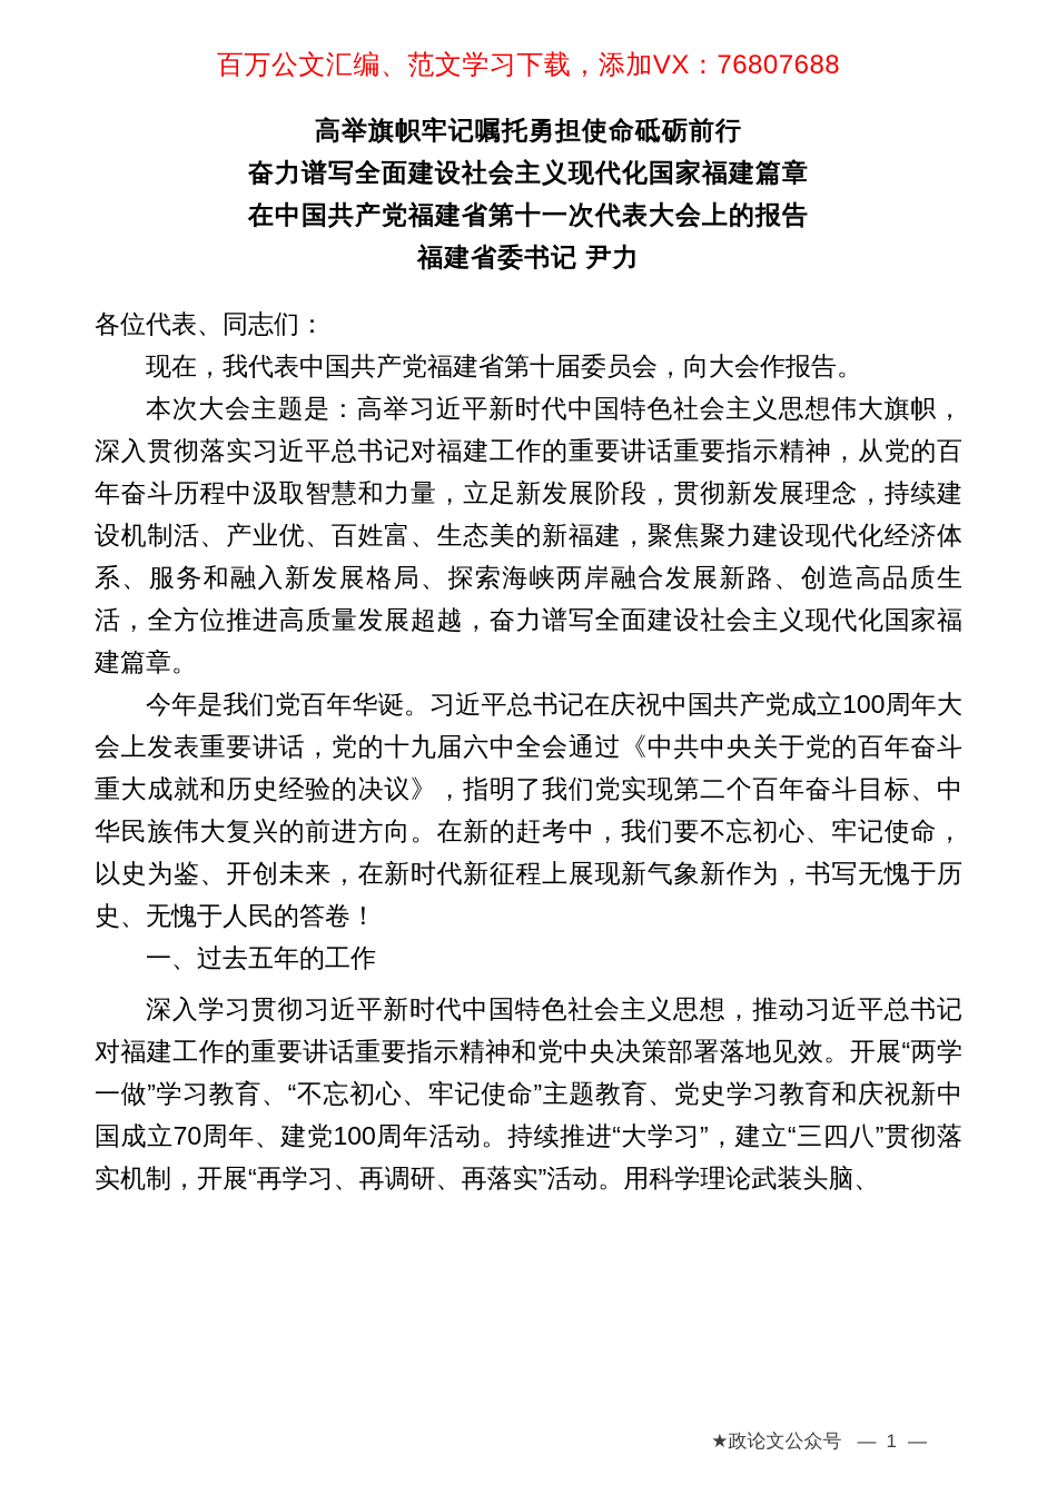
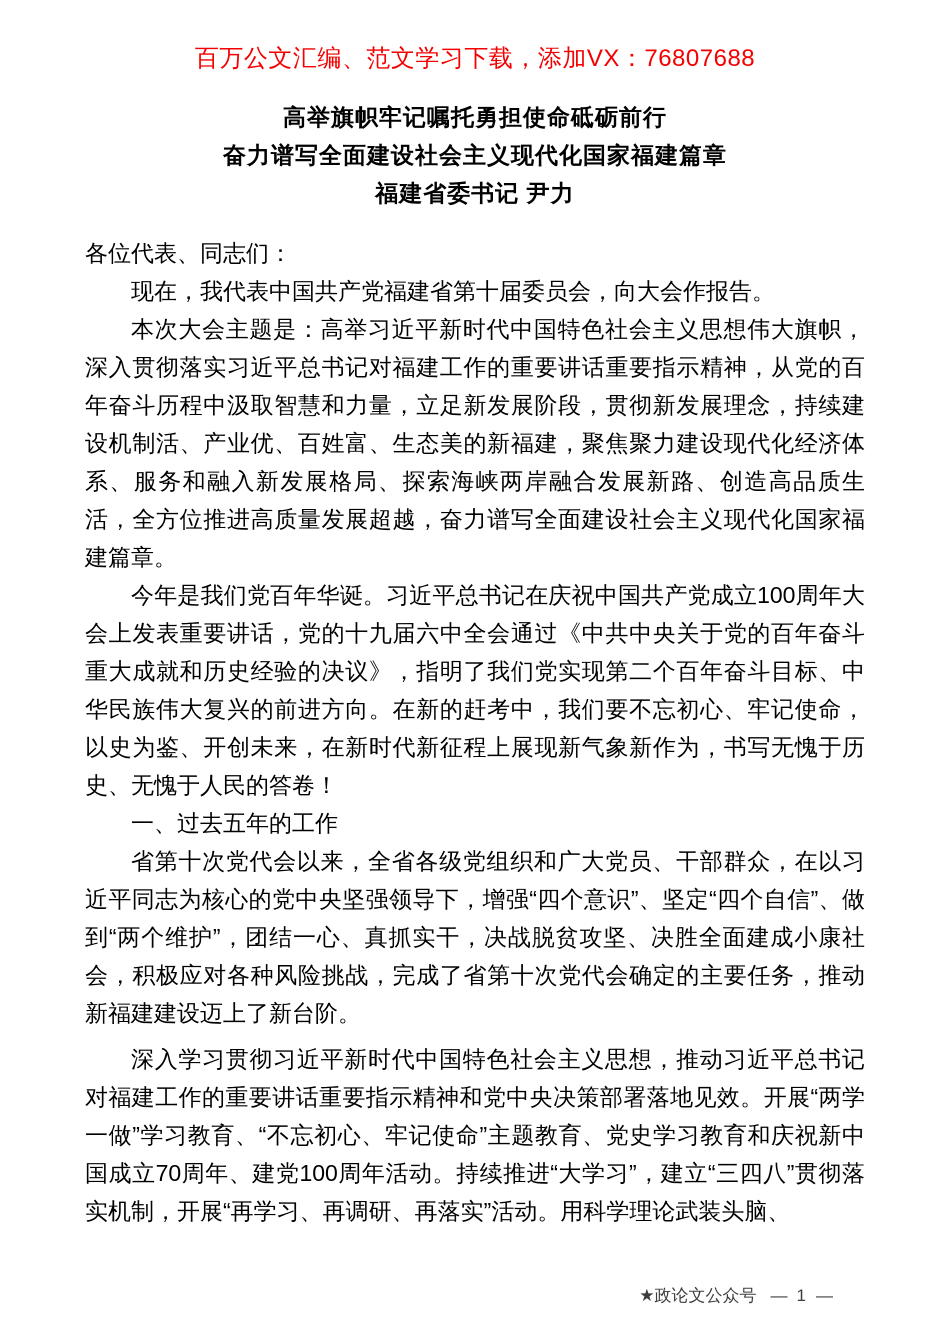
  百万公文汇编、范文学习下载，添加VX：76807688
  高举旗帜牢记嘱托勇担使命砥砺前行
  奋力谱写全面建设社会主义现代化国家福建篇章
- 在中国共产党福建省第十一次代表大会上的报告
  福建省委书记 尹力
  各位代表、同志们：
  现在，我代表中国共产党福建省第十届委员会，向大会作报告。
  本次大会主题是：高举习近平新时代中国特色社会主义思想伟大旗帜，深入贯彻落实习近平总书记对福建工作的重要讲话重要指示精神，从党的百年奋斗历程中汲取智慧和力量，立足新发展阶段，贯彻新发展理念，持续建设机制活、产业优、百姓富、生态美的新福建，聚焦聚力建设现代化经济体系、服务和融入新发展格局、探索海峡两岸融合发展新路、创造高品质生活，全方位推进高质量发展超越，奋力谱写全面建设社会主义现代化国家福建篇章。
  今年是我们党百年华诞。习近平总书记在庆祝中国共产党成立100周年大会上发表重要讲话，党的十九届六中全会通过《中共中央关于党的百年奋斗重大成就和历史经验的决议》，指明了我们党实现第二个百年奋斗目标、中华民族伟大复兴的前进方向。在新的赶考中，我们要不忘初心、牢记使命，以史为鉴、开创未来，在新时代新征程上展现新气象新作为，书写无愧于历史、无愧于人民的答卷！
  一、过去五年的工作
+ 省第十次党代会以来，全省各级党组织和广大党员、干部群众，在以习近平同志为核心的党中央坚强领导下，增强“四个意识”、坚定“四个自信”、做到“两个维护”，团结一心、真抓实干，决战脱贫攻坚、决胜全面建成小康社会，积极应对各种风险挑战，完成了省第十次党代会确定的主要任务，推动新福建建设迈上了新台阶。
  深入学习贯彻习近平新时代中国特色社会主义思想，推动习近平总书记对福建工作的重要讲话重要指示精神和党中央决策部署落地见效。开展“两学一做”学习教育、“不忘初心、牢记使命”主题教育、党史学习教育和庆祝新中国成立70周年、建党100周年活动。持续推进“大学习”，建立“三四八”贯彻落实机制，开展“再学习、再调研、再落实”活动。用科学理论武装头脑、
  ★政论文公众号 — 1 —
